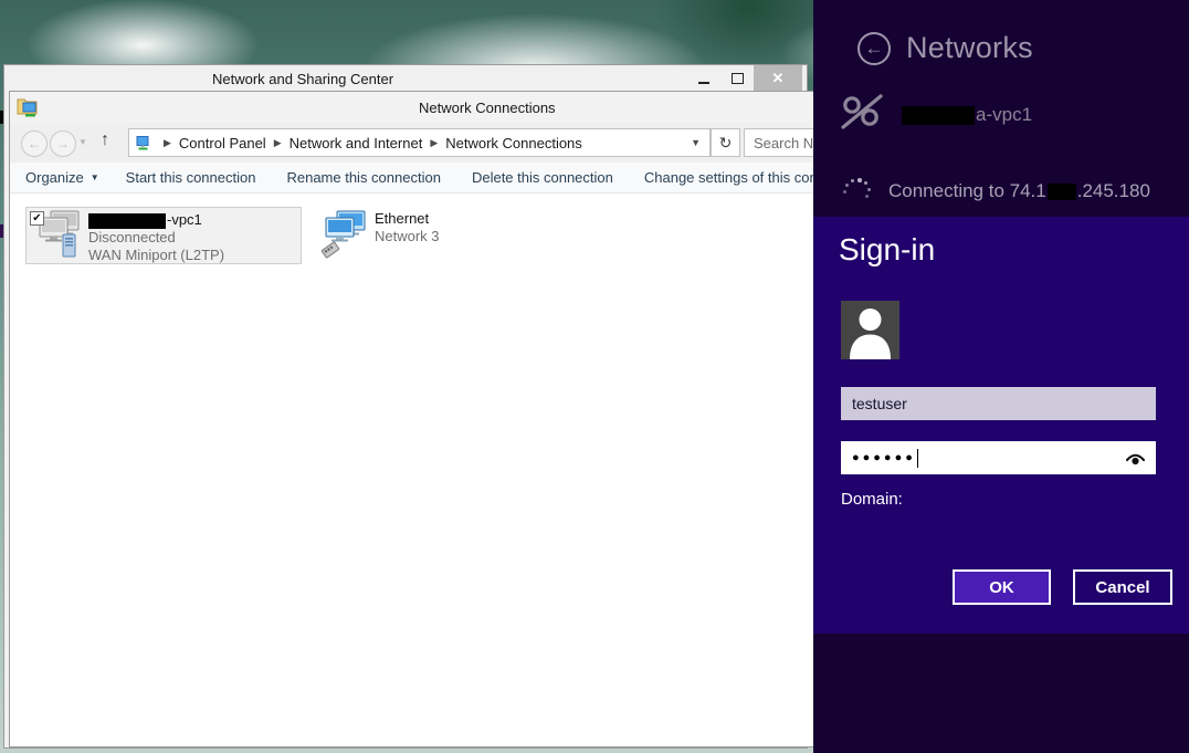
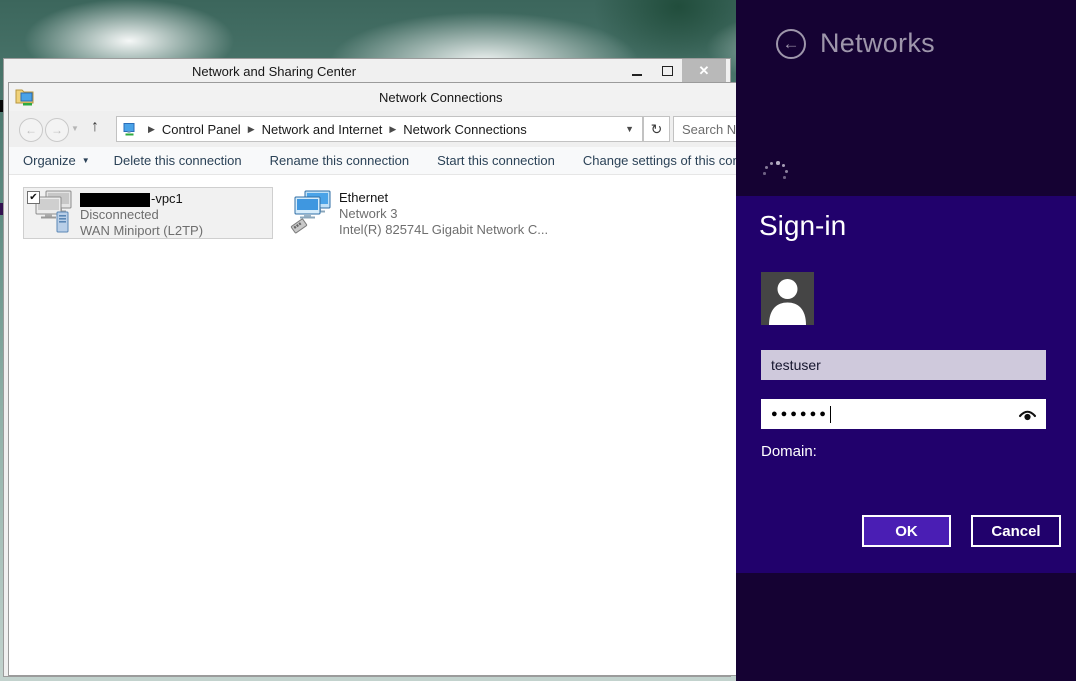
  Network and Sharing Center
  ✕
  Network Connections
  ←
  →
  ▼
  ↑
  ▶
  Control Panel
  ▶
  Network and Internet
  ▶
  Network Connections
  ▼
  ↻
  Organize
  ▼
- Start this connection
+ Delete this connection
  Rename this connection
- Delete this connection
+ Start this connection
  Change settings of this co
  ✔
  -vpc1
  Disconnected
  WAN Miniport (L2TP)
  Ethernet
  Network 3
+ Intel(R) 82574L Gigabit Network C...
  ←
  Networks
- a-vpc1
- Connecting to 74.1 .245.180
  Sign-in
  testuser
  ●●●●●●
  Domain:
  OK
  Cancel
